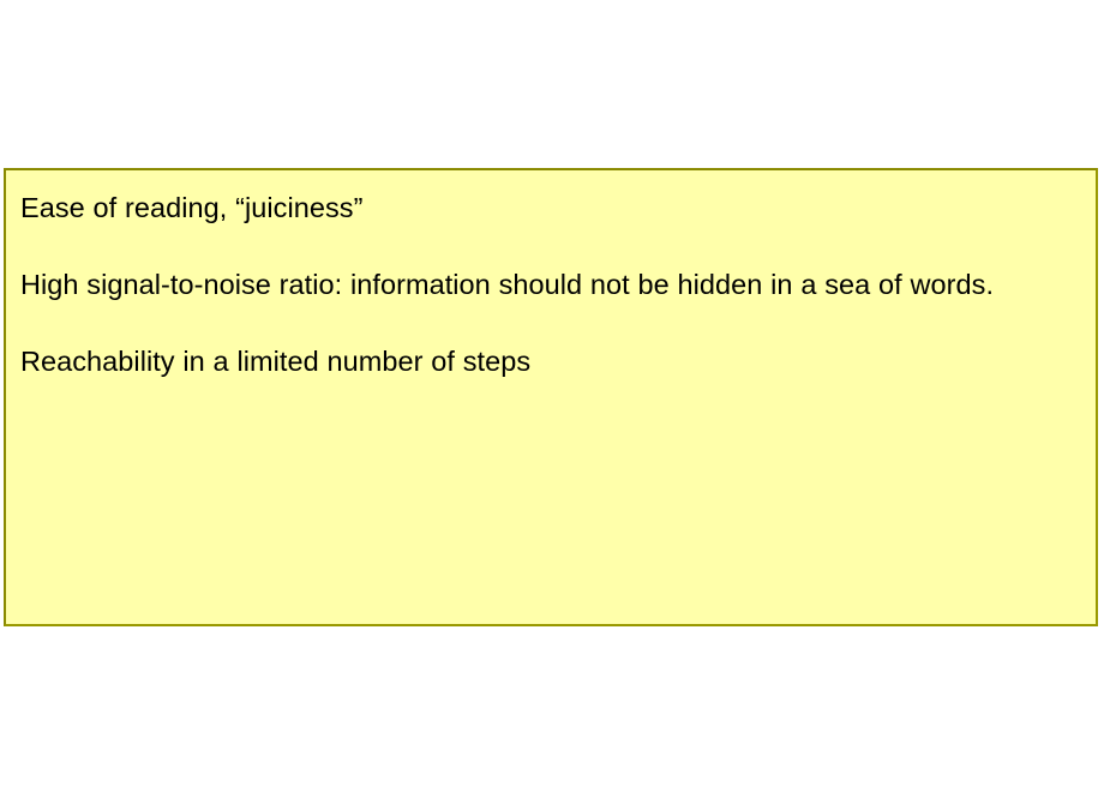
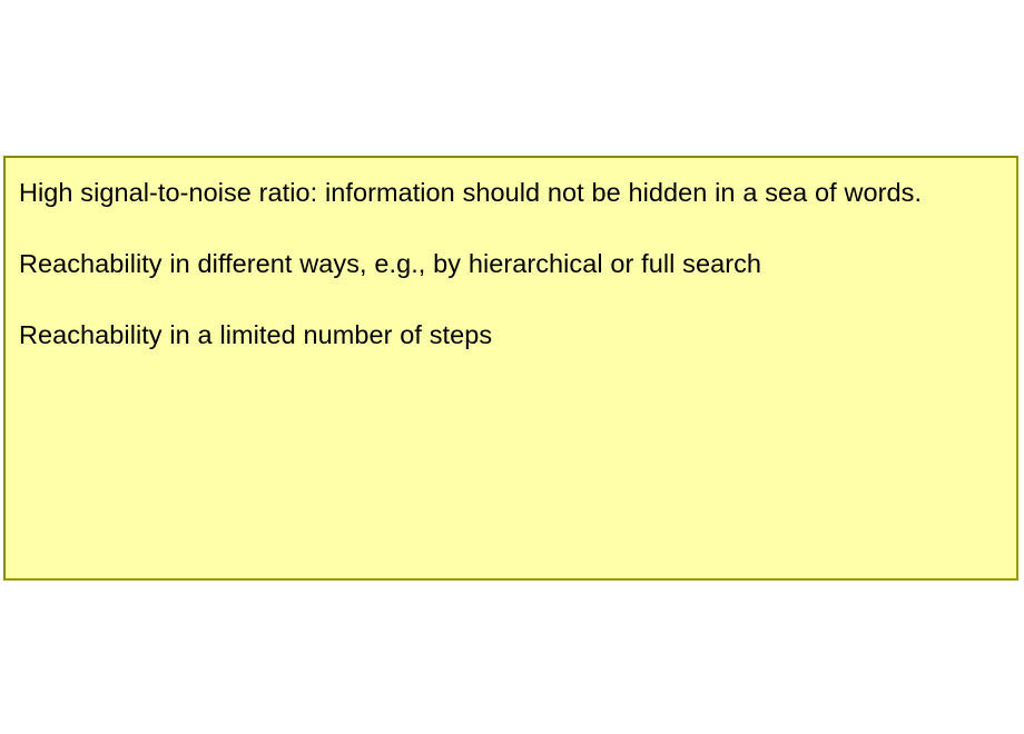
- Ease of reading, “juiciness”
  High signal-to-noise ratio: information should not be hidden in a sea of words.
+ Reachability in different ways, e.g., by hierarchical or full search
  Reachability in a limited number of steps
